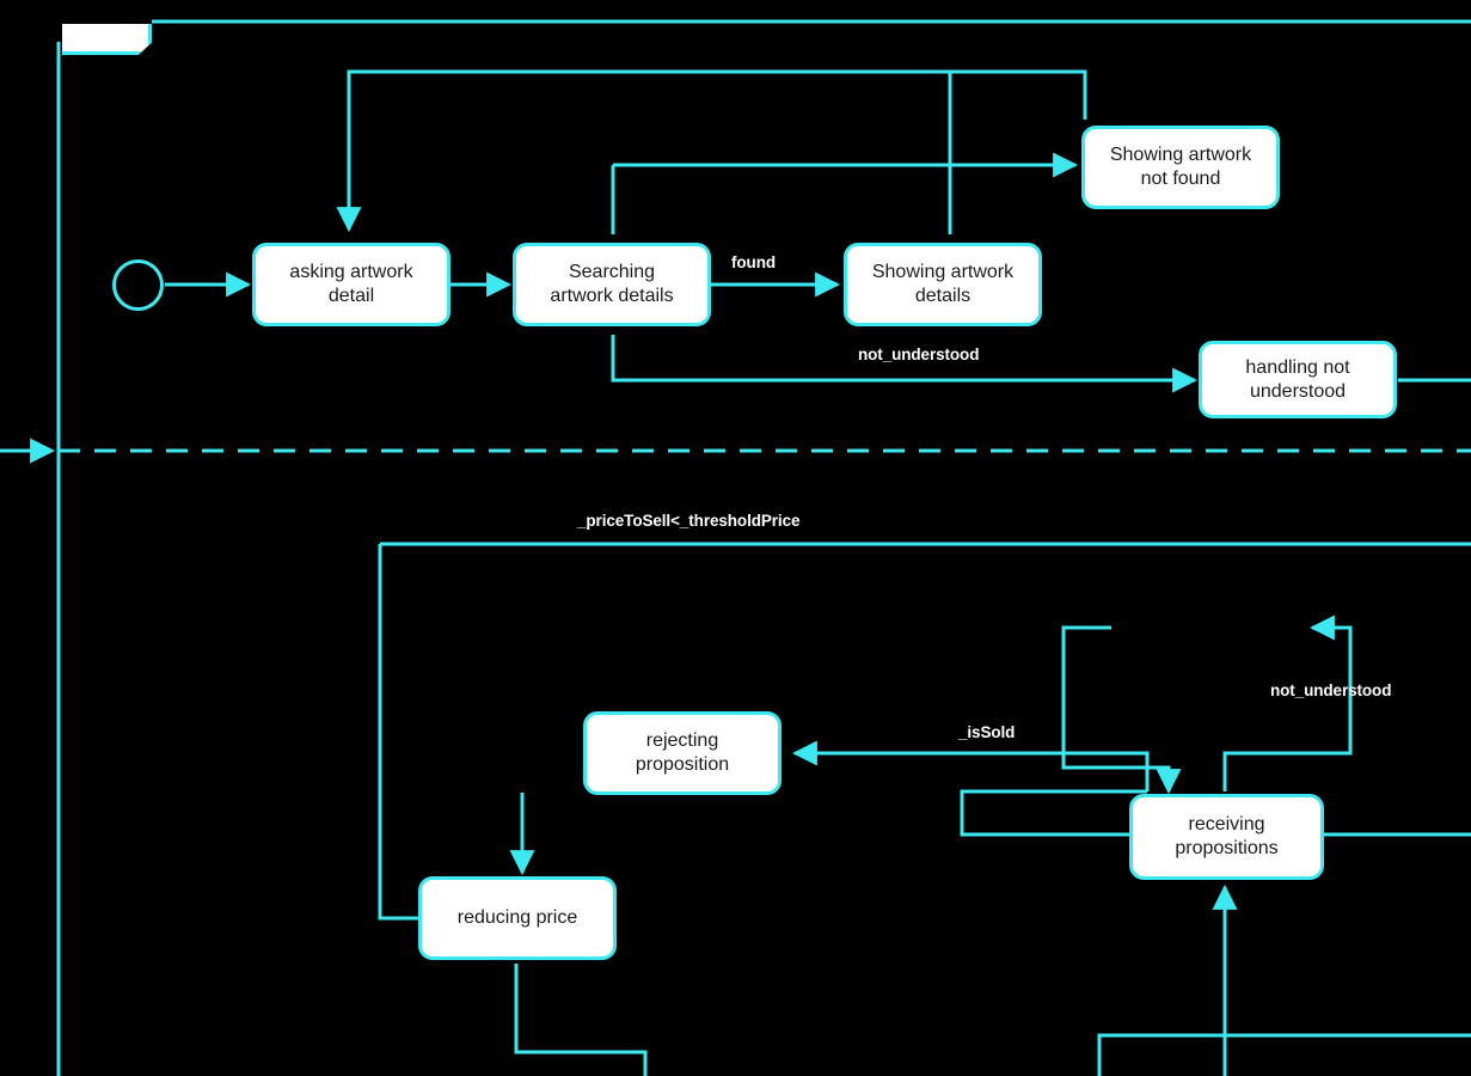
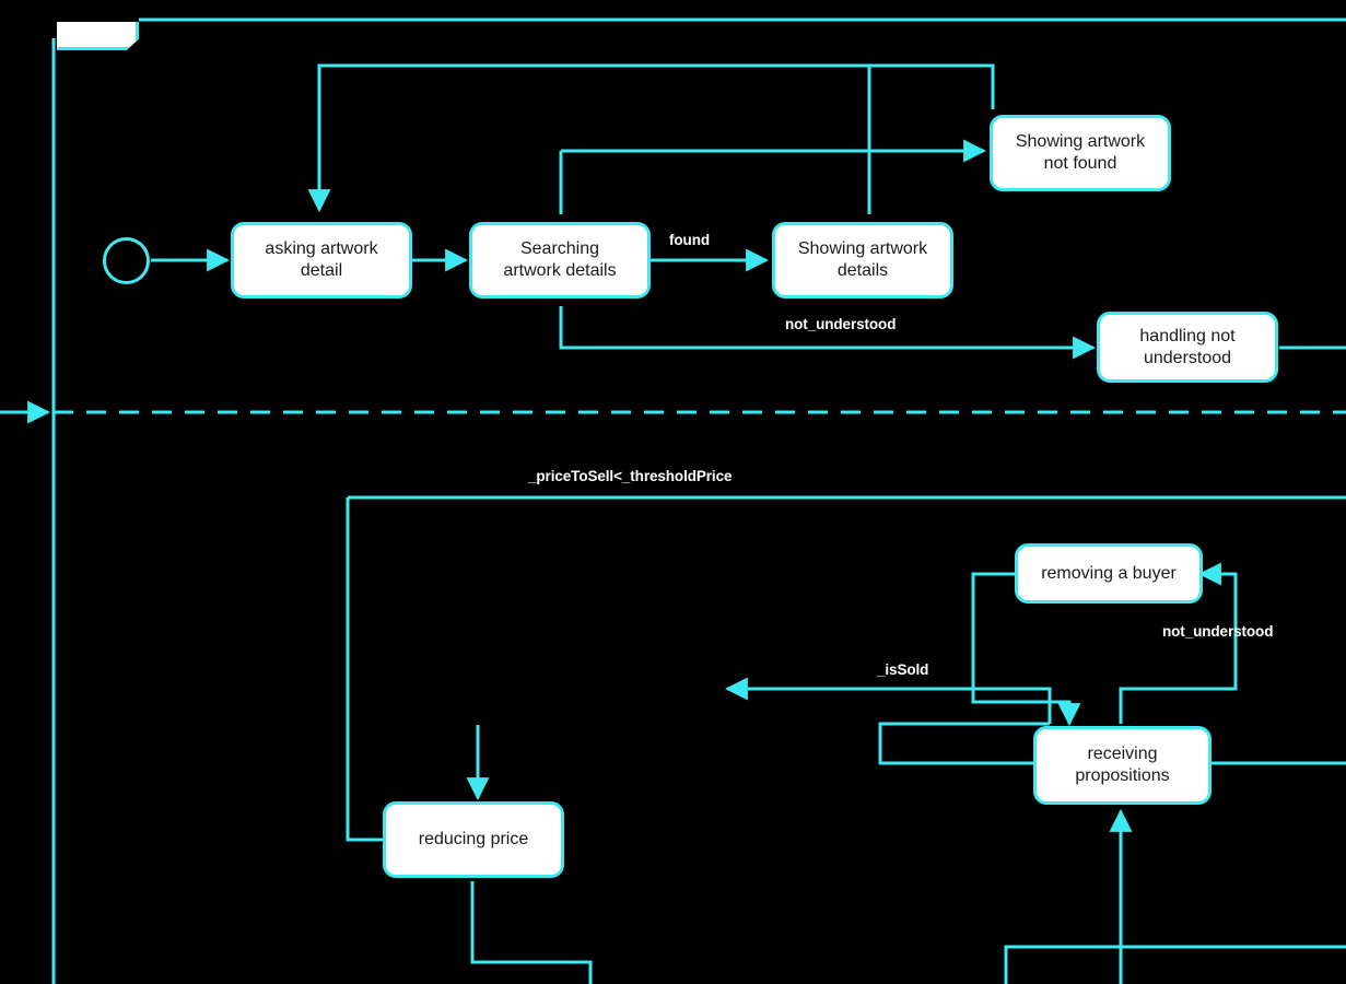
  asking artwork
  detail
  Searching
  artwork details
  Showing artwork
  details
  Showing artwork
  not found
  handling not
  understood
- rejecting
- proposition
  reducing price
+ removing a buyer
  receiving
  propositions
  found
  not_understood
  _priceToSell<_thresholdPrice
  _isSold
  not_understood
